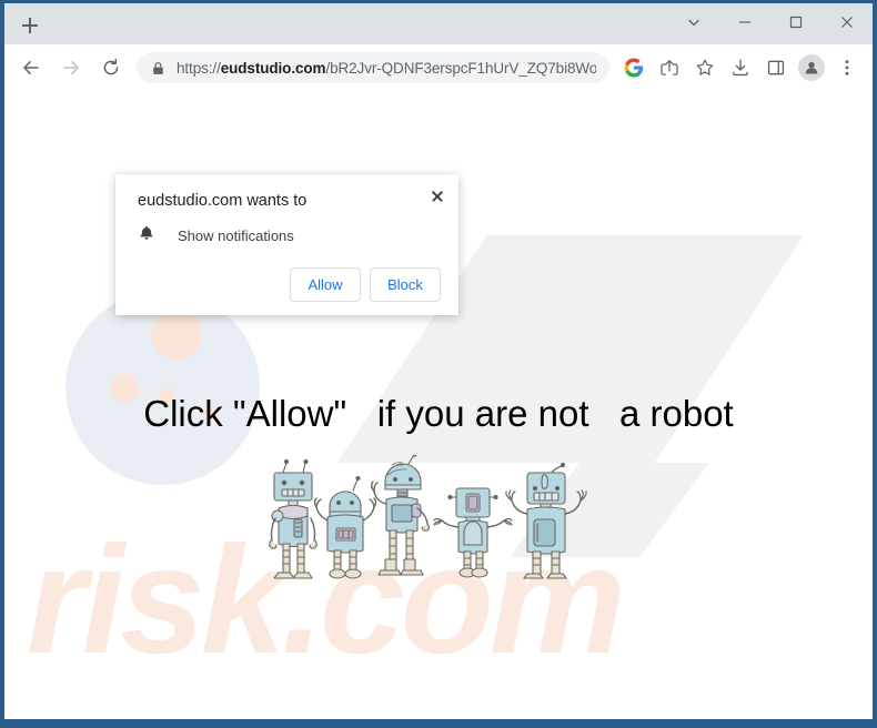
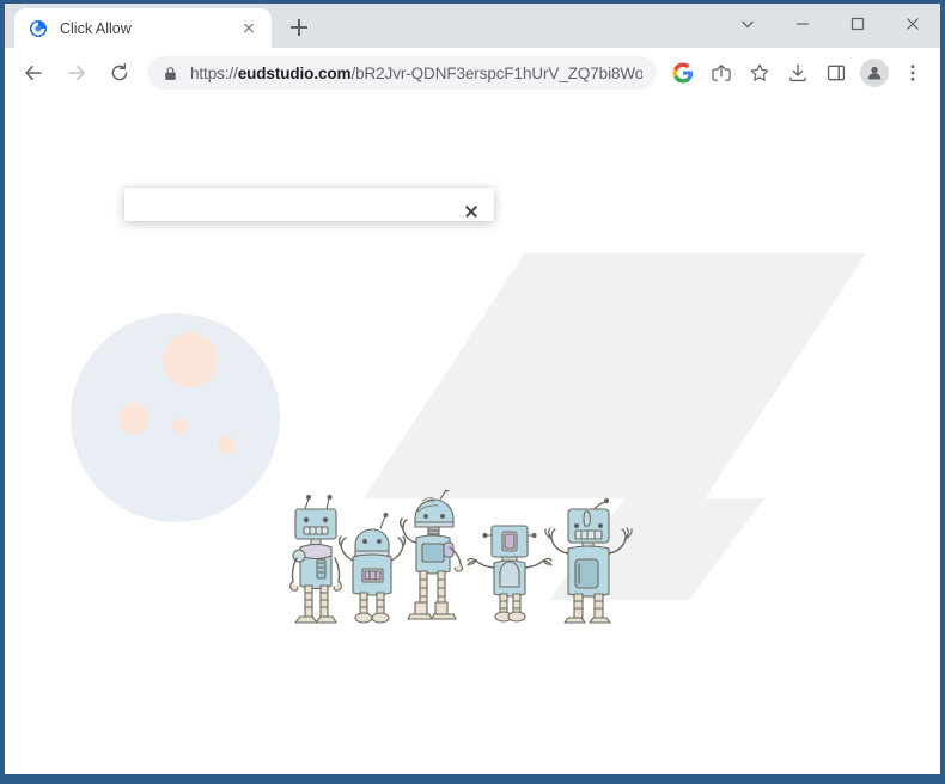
+ Click Allow
  https://eudstudio.com/bR2Jvr-QDNF3erspcF1hUrV_ZQ7bi8Wo
- risk.com
- Click "Allow" if you are not a robot
- eudstudio.com wants to
- Show notifications
- Allow
- Block
